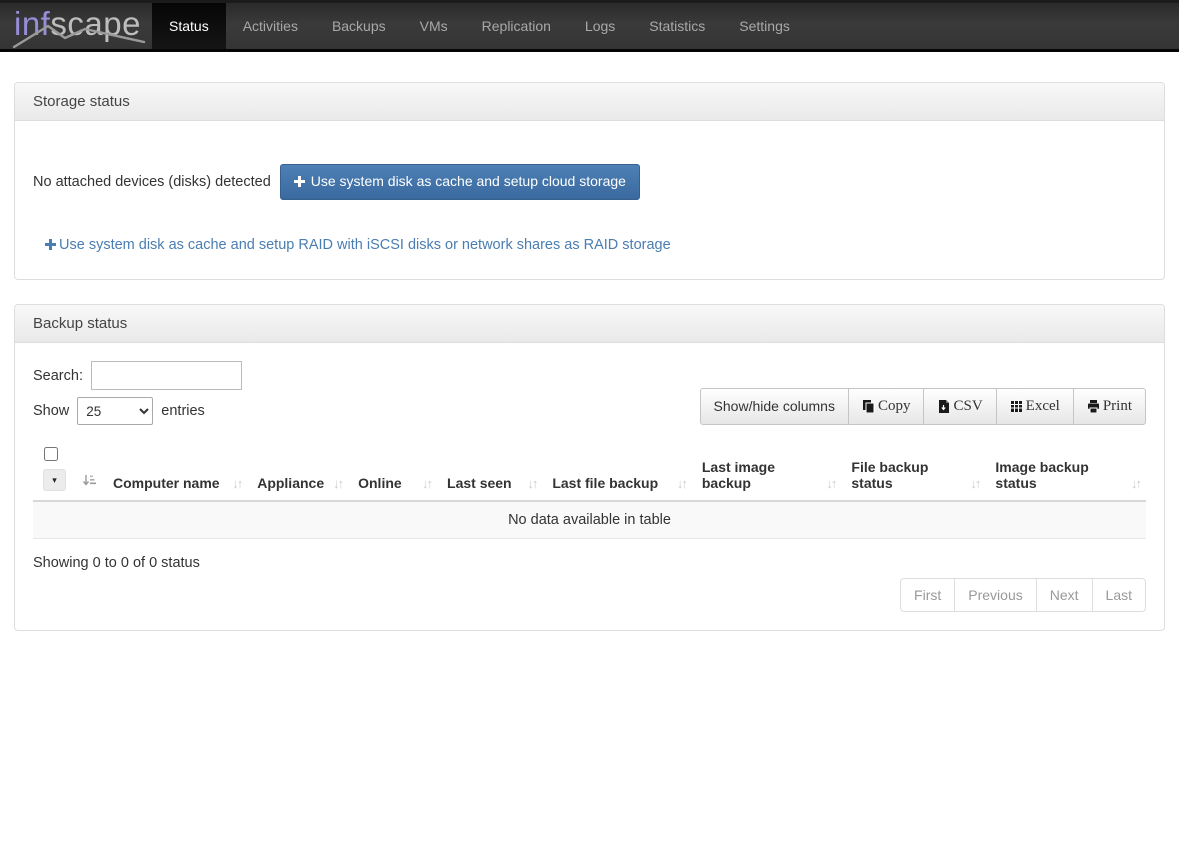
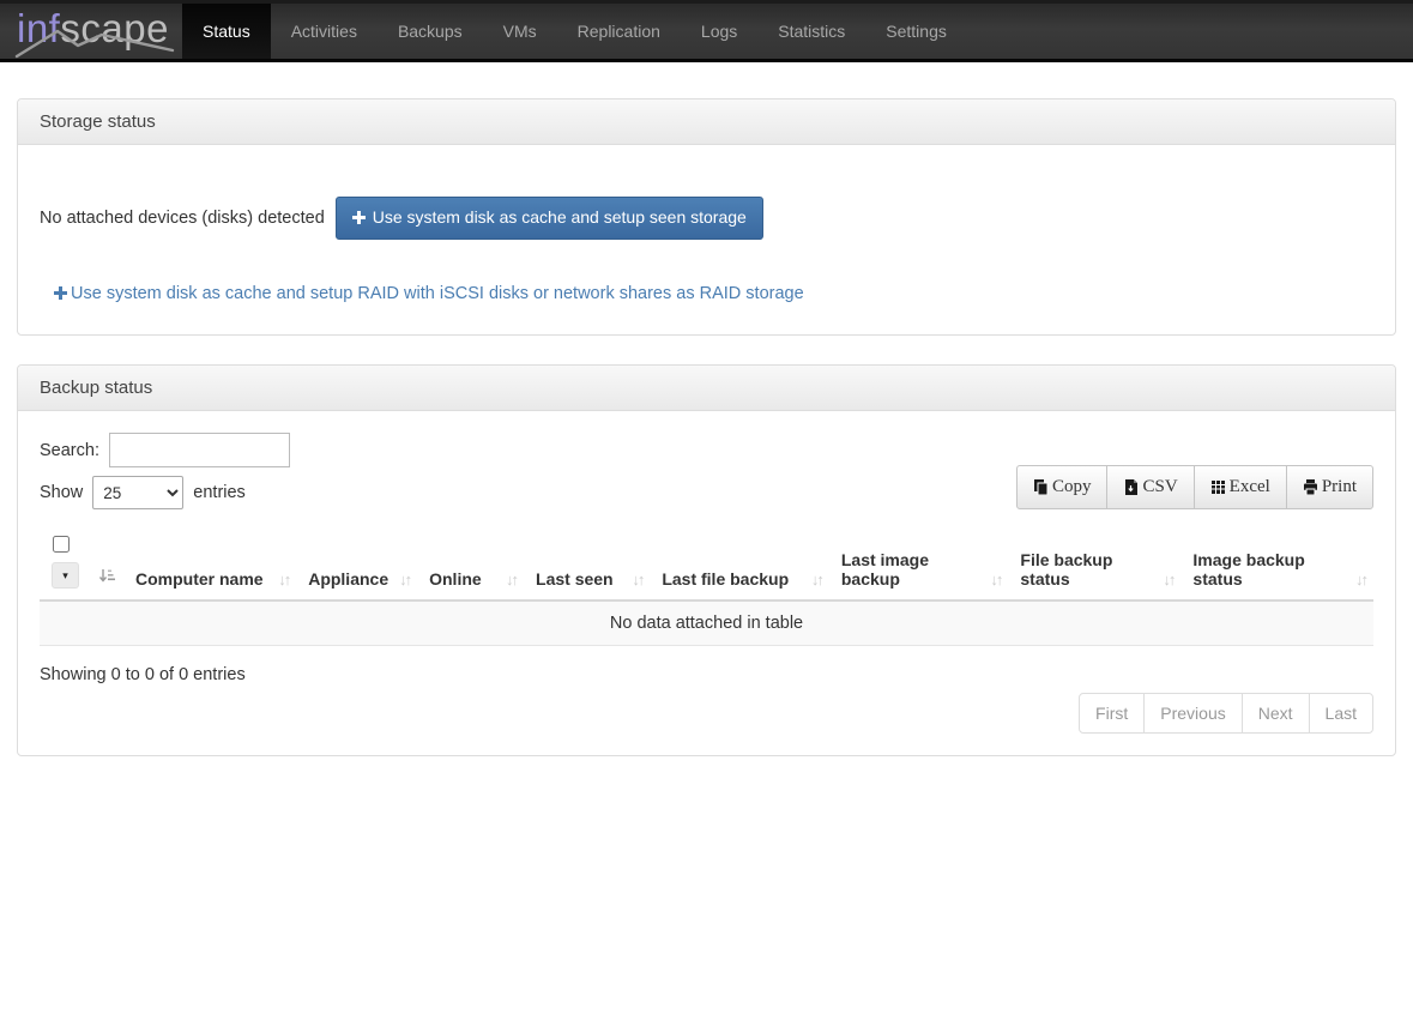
  infscape
  Status
  Activities
  Backups
  VMs
  Replication
  Logs
  Statistics
  Settings
  Storage status
  No attached devices (disks) detected
- Use system disk as cache and setup cloud storage
+ Use system disk as cache and setup seen storage
  Use system disk as cache and setup RAID with iSCSI disks or network shares as RAID storage
  Backup status
  Search:
  Show
  25
  entries
- Show/hide columns
  Copy
  CSV
  Excel
  Print
  ▾		Computer name ↓↑	Appliance ↓↑	Online ↓↑	Last seen ↓↑	Last file backup ↓↑	Last image backup ↓↑	File backup status ↓↑	Image backup status ↓↑
- No data available in table
+ No data attached in table
- Showing 0 to 0 of 0 status
+ Showing 0 to 0 of 0 entries
  First
  Previous
  Next
  Last
